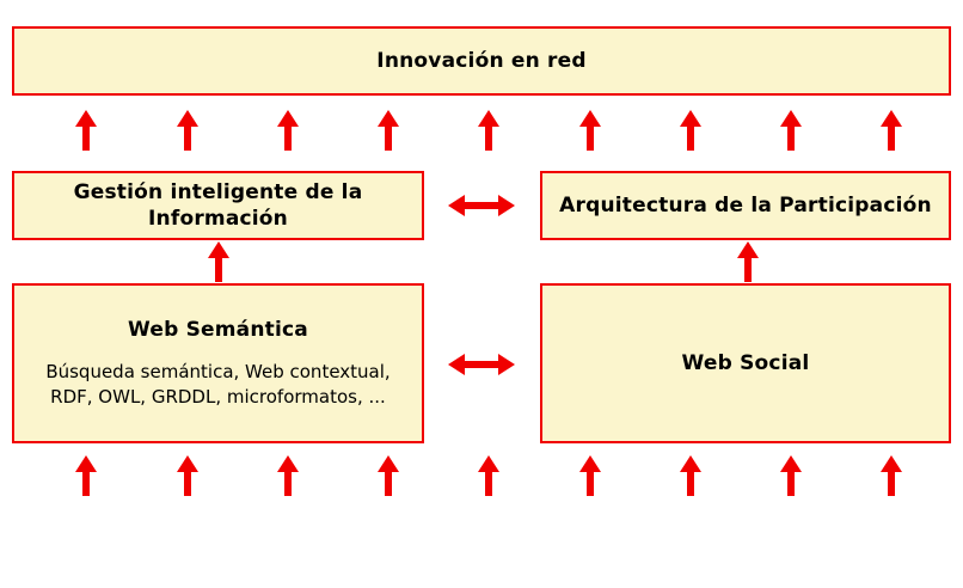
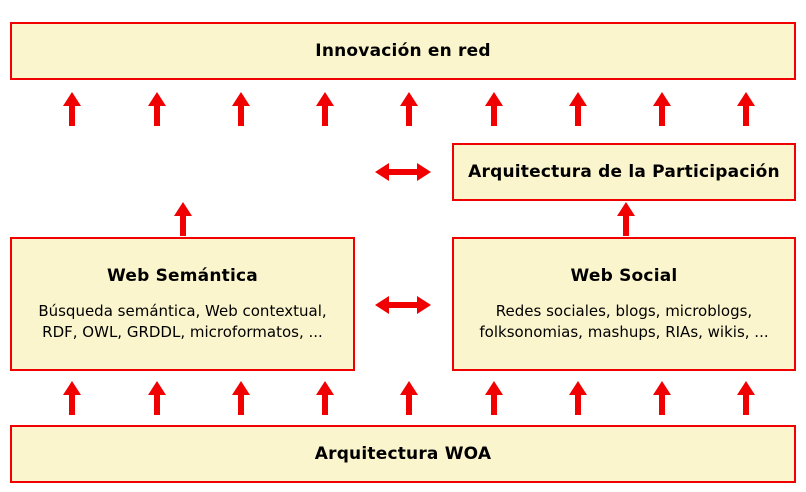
  Innovación en red
- Gestión inteligente de la Información
  Arquitectura de la Participación
  Web Semántica
  Búsqueda semántica, Web contextual,
  RDF, OWL, GRDDL, microformatos, ...
  Web Social
+ Redes sociales, blogs, microblogs,
+ folksonomias, mashups, RIAs, wikis, ...
+ Arquitectura WOA
